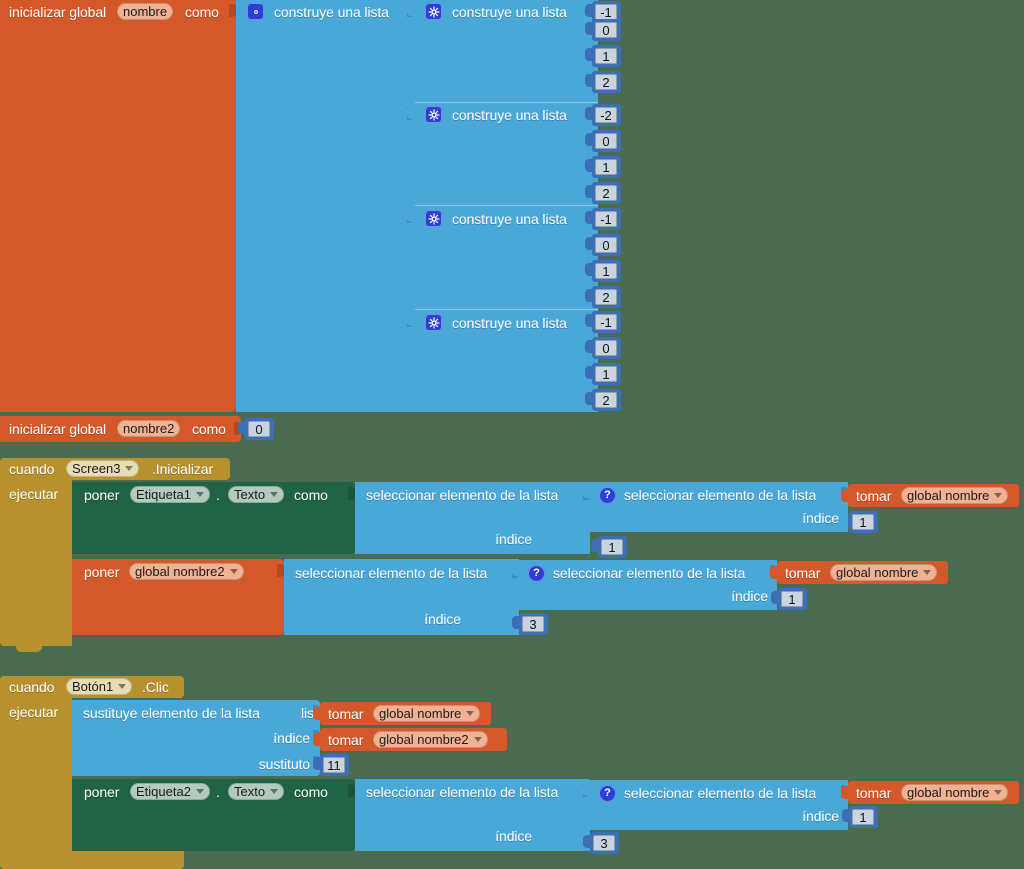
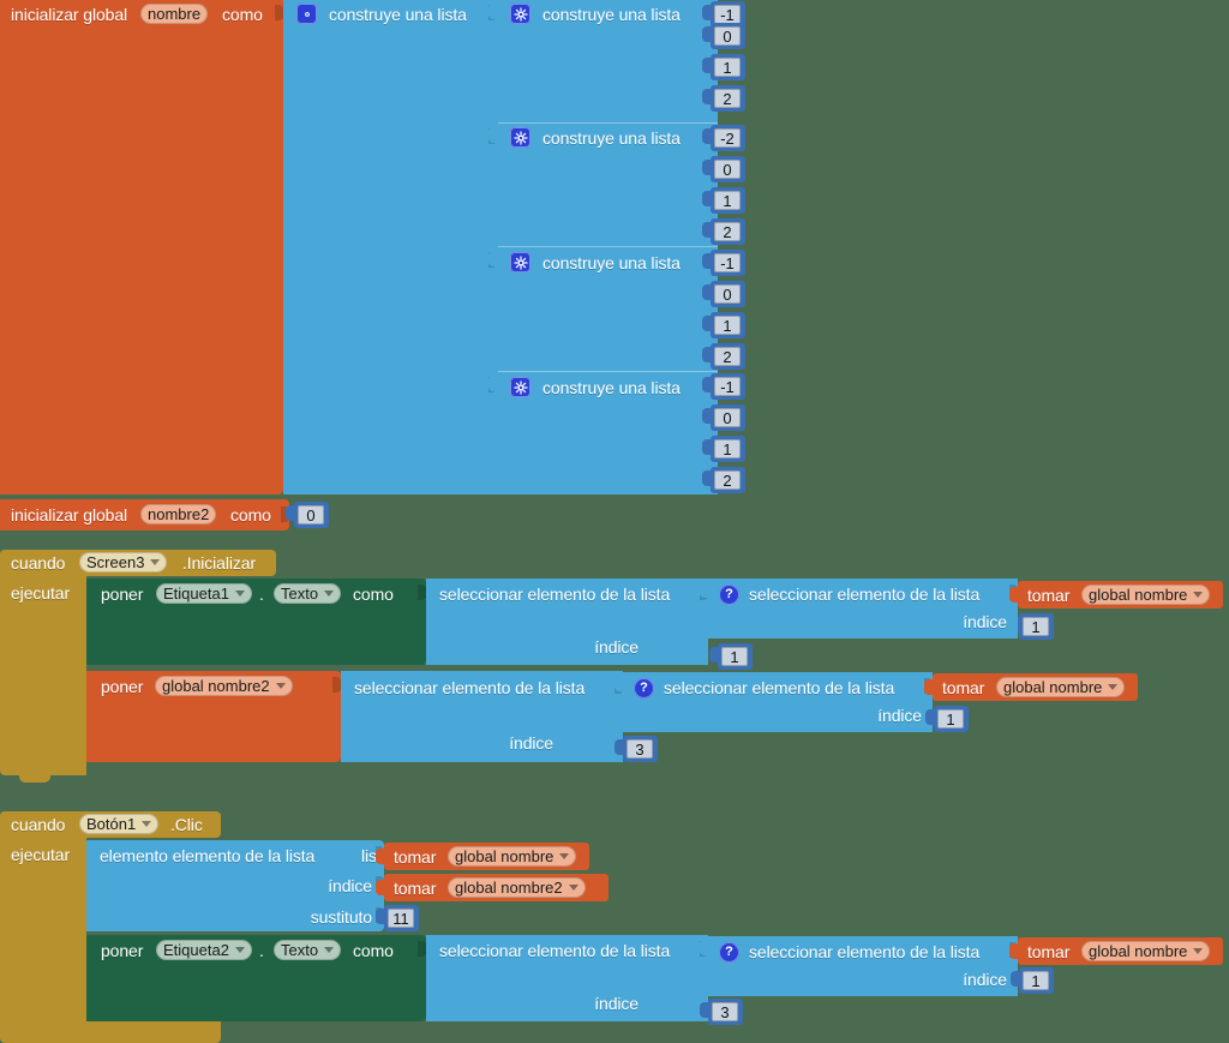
  inicializar global
  nombre
  como
  construye una lista
  construye una lista
  -1
  0
  1
  2
  construye una lista
  -2
  0
  1
  2
  construye una lista
  -1
  0
  1
  2
  construye una lista
  -1
  0
  1
  2
  inicializar global
  nombre2
  como
  0
  cuando
  Screen3
  .Inicializar
  ejecutar
  poner
  Etiqueta1
  .
  Texto
  como
  seleccionar elemento de la lista
  índice
  1
  1
  ?
  seleccionar elemento de la lista
  índice
  tomar
  global nombre
  poner
  global nombre2
  seleccionar elemento de la lista
  índice
  3
  ?
  seleccionar elemento de la lista
  índice
  1
  tomar
  global nombre
  cuando
  Botón1
  .Clic
  ejecutar
- sustituye elemento de la lista
+ elemento elemento de la lista
  índice
  sustituto
  tomar
  global nombre
  tomar
  global nombre2
  11
  poner
  Etiqueta2
  .
  Texto
  como
  seleccionar elemento de la lista
  índice
  3
  ?
  seleccionar elemento de la lista
  índice
  1
  tomar
  global nombre
